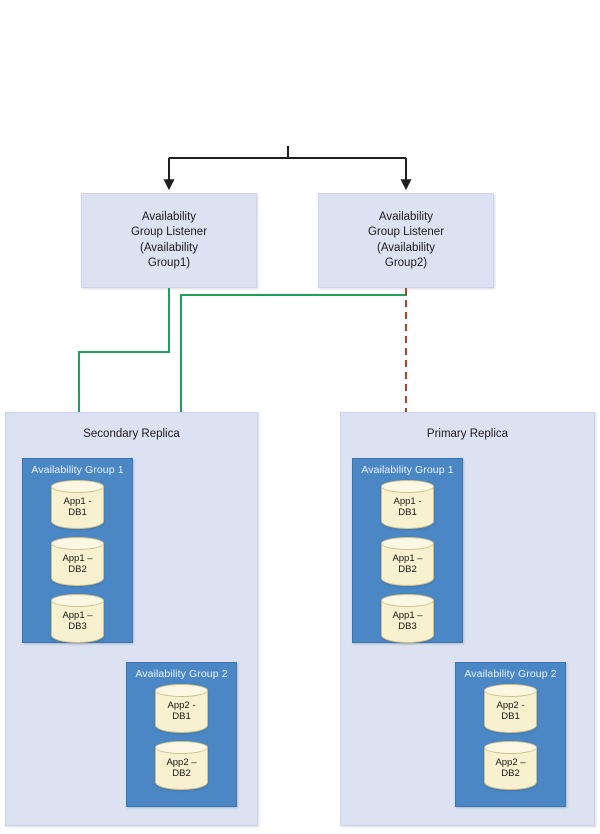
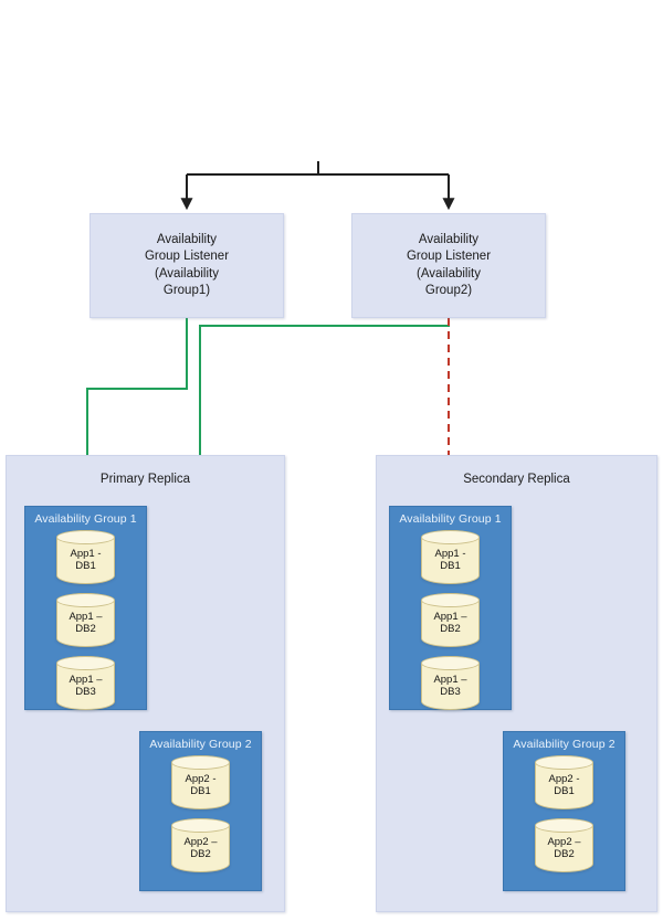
  Availability
  Group Listener
  (Availability
  Group1)
  Availability
  Group Listener
  (Availability
  Group2)
- Secondary Replica
+ Primary Replica
  Availability Group 1
  App1 -
  DB1
  App1 –
  DB2
  App1 –
  DB3
  Availability Group 2
  App2 -
  DB1
  App2 –
  DB2
- Primary Replica
+ Secondary Replica
  Availability Group 1
  App1 -
  DB1
  App1 –
  DB2
  App1 –
  DB3
  Availability Group 2
  App2 -
  DB1
  App2 –
  DB2
